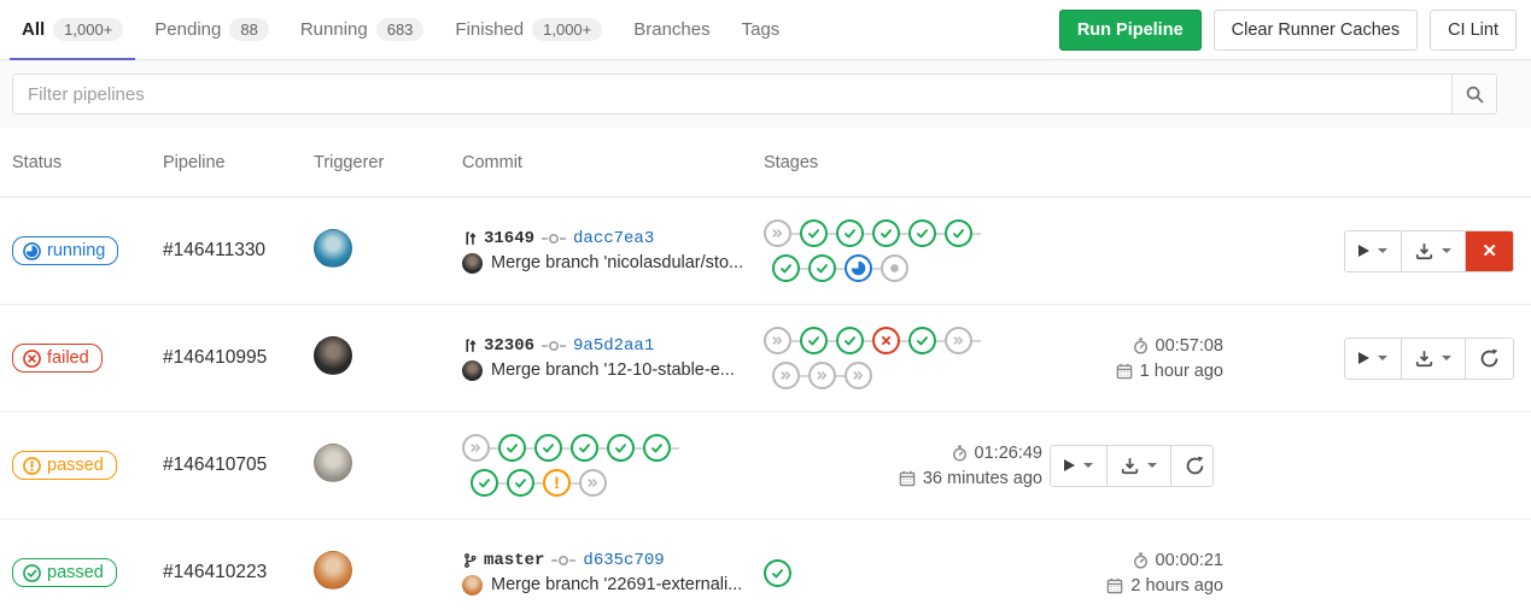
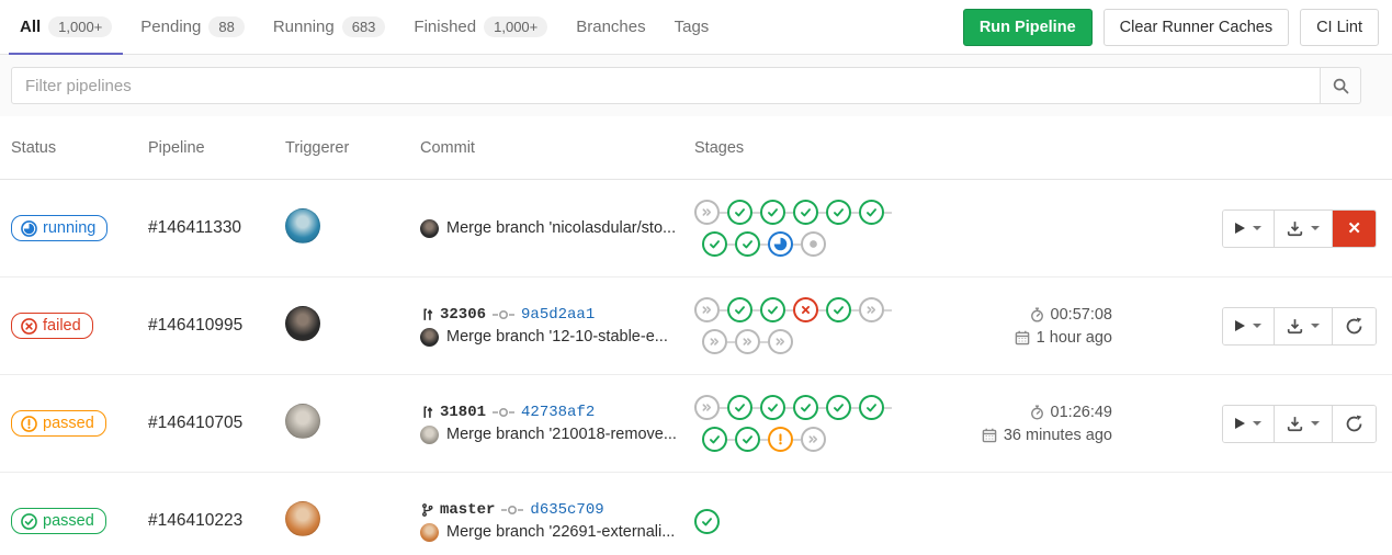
  All
  1,000+
  Pending
  88
  Running
  683
  Finished
  1,000+
  Branches
  Tags
  Run Pipeline
  Clear Runner Caches
  CI Lint
  Filter pipelines
  Status
  Pipeline
  Triggerer
  Commit
  Stages
  running
  #146411330
- 31649
- dacc7ea3
  Merge branch 'nicolasdular/sto...
  ✕
  failed
  #146410995
  32306
  9a5d2aa1
  Merge branch '12-10-stable-e...
  00:57:08
  1 hour ago
  passed
  #146410705
+ 31801
+ 42738af2
+ Merge branch '210018-remove...
  01:26:49
  36 minutes ago
  passed
  #146410223
  master
  d635c709
  Merge branch '22691-externali...
- 00:00:21
- 2 hours ago
